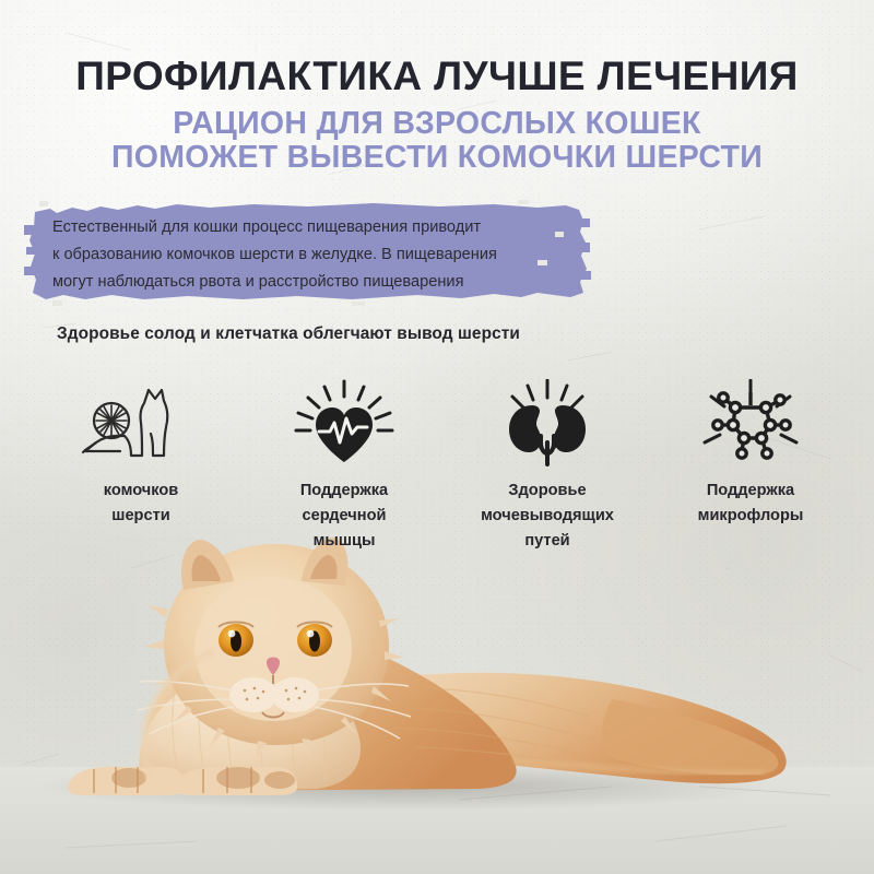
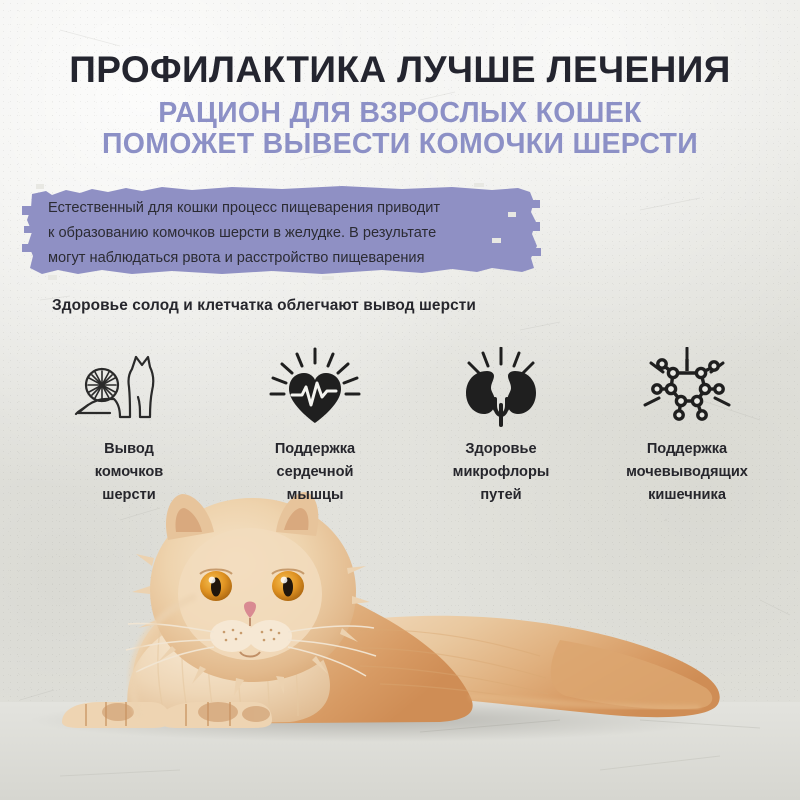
  ПРОФИЛАКТИКА ЛУЧШЕ ЛЕЧЕНИЯ
  РАЦИОН ДЛЯ ВЗРОСЛЫХ КОШЕК
  ПОМОЖЕТ ВЫВЕСТИ КОМОЧКИ ШЕРСТИ
  Естественный для кошки процесс пищеварения приводит
- к образованию комочков шерсти в желудке. В пищеварения
+ к образованию комочков шерсти в желудке. В результате
  могут наблюдаться рвота и расстройство пищеварения
  Здоровье солод и клетчатка облегчают вывод шерсти
+ Вывод
  комочков
  шерсти
  Поддержка
  сердечной
  мышцы
  Здоровье
- мочевыводящих
+ микрофлоры
  путей
  Поддержка
- микрофлоры
+ мочевыводящих
+ кишечника
